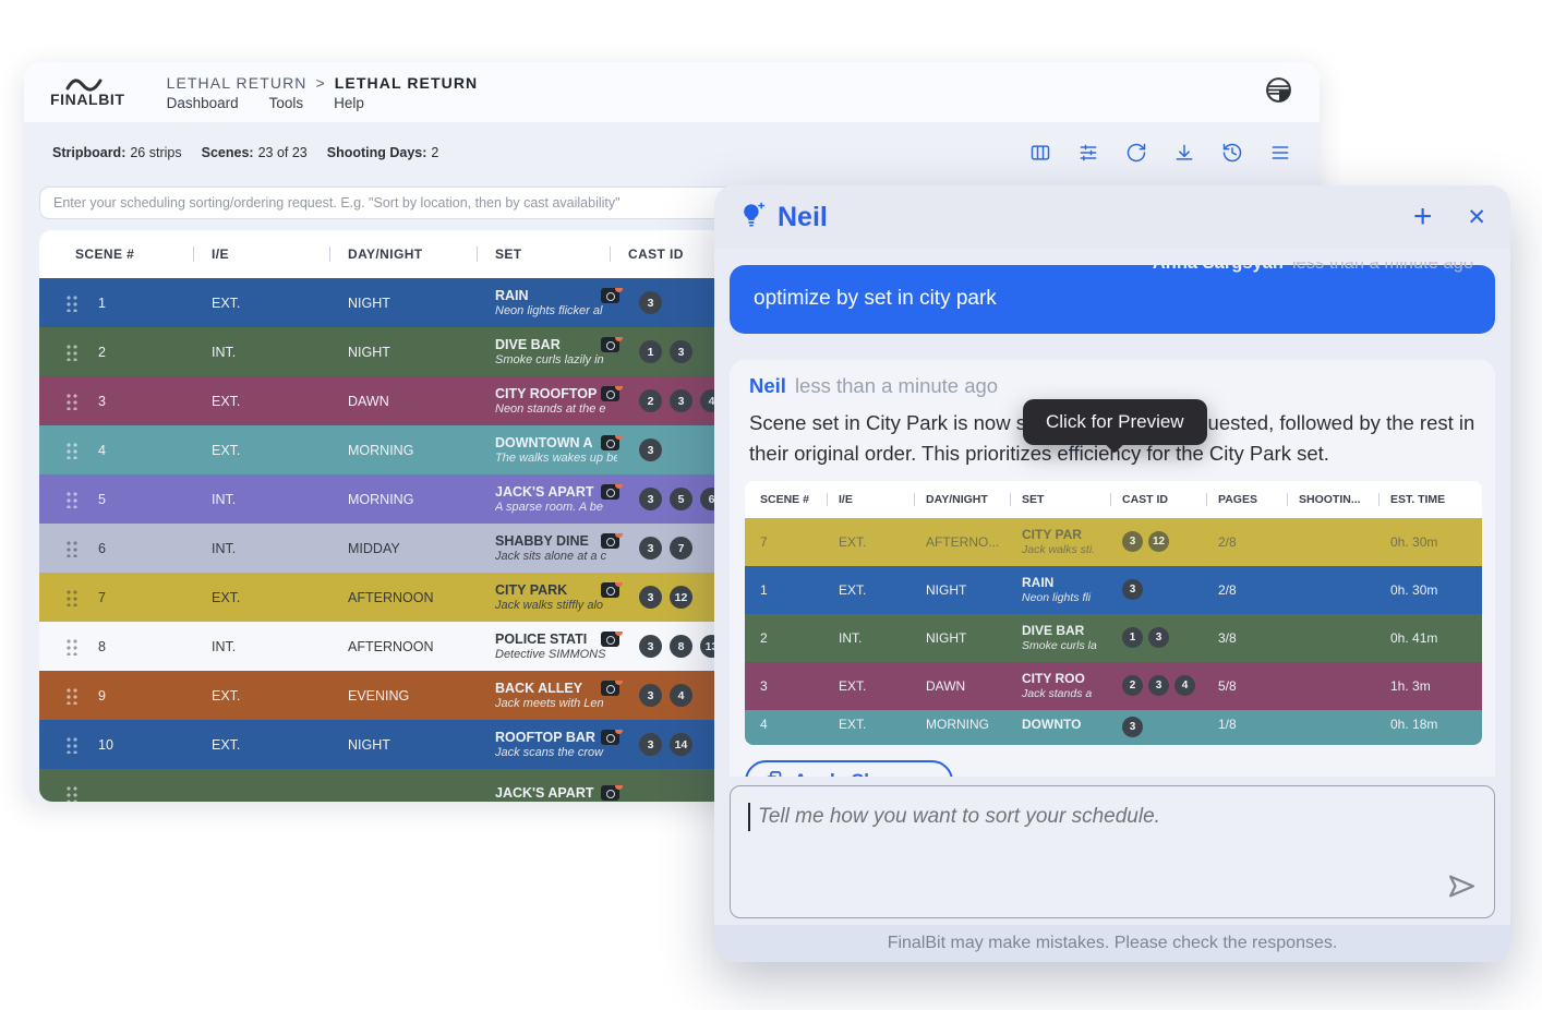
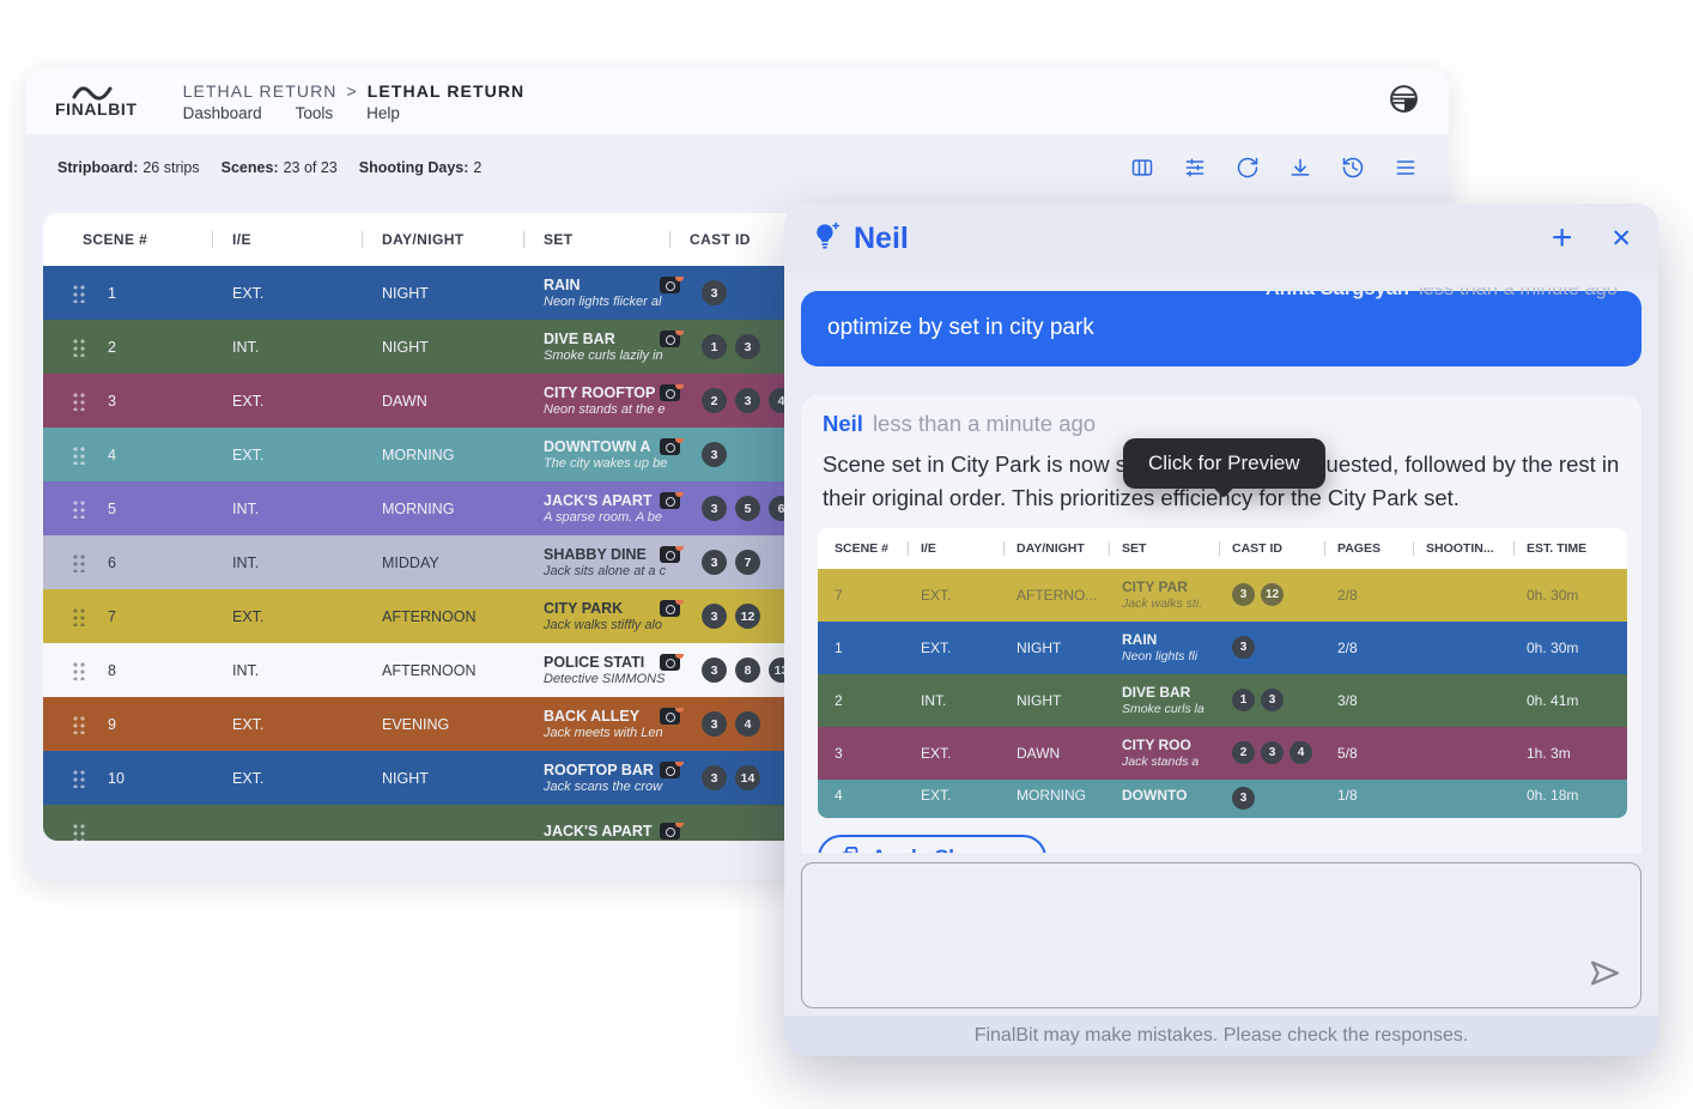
  FINALBIT
  LETHAL RETURN
  >
  LETHAL RETURN
  Dashboard
  Tools
  Help
  Stripboard: 26 strips
  Scenes: 23 of 23
  Shooting Days: 2
- Enter your scheduling sorting/ordering request. E.g. "Sort by location, then by cast availability"
  SCENE #
  I/E
  DAY/NIGHT
  SET
  CAST ID
  1
  EXT.
  NIGHT
  RAIN
  Neon lights flicker al
  3
  2
  INT.
  NIGHT
  DIVE BAR
  Smoke curls lazily in
  1
  3
  3
  EXT.
  DAWN
  CITY ROOFTOP
  Neon stands at the e
  2
  3
  4
  4
  EXT.
  MORNING
  DOWNTOWN A
- The walks wakes up be
+ The city wakes up be
  3
  5
  INT.
  MORNING
  JACK'S APART
  A sparse room. A be
  3
  5
  6
  6
  INT.
  MIDDAY
  SHABBY DINE
  Jack sits alone at a c
  3
  7
  7
  EXT.
  AFTERNOON
  CITY PARK
  Jack walks stiffly alo
  3
  12
  8
  INT.
  AFTERNOON
  POLICE STATI
  Detective SIMMONS
  3
  8
  9
  EXT.
  EVENING
  BACK ALLEY
  Jack meets with Len
  3
  4
  10
  EXT.
  NIGHT
  ROOFTOP BAR
  Jack scans the crow
  3
  14
  JACK'S APART
  Neil
  +
  ✕
  Anna Sargsyan less than a minute ago
  optimize by set in city park
  Neil less than a minute ago
  Scene set in City Park is now suested, followed by the rest in their original order. This prioritizes efficiency for the City Park set.
  SCENE #
  I/E
  DAY/NIGHT
  SET
  CAST ID
  PAGES
  SHOOTIN...
  EST. TIME
  7
  EXT.
  AFTERNO...
  CITY PAR
  Jack walks sti.
  3
  12
  2/8
  0h. 30m
  1
  EXT.
  NIGHT
  RAIN
  Neon lights fli
  3
  2/8
  0h. 30m
  2
  INT.
  NIGHT
  DIVE BAR
  Smoke curls la
  1
  3
  3/8
  0h. 41m
  3
  EXT.
  DAWN
  CITY ROO
  Jack stands a
  2
  3
  4
  5/8
  1h. 3m
  4
  EXT.
  MORNING
  DOWNTO
  3
  1/8
  0h. 18m
  Click for Preview
- Tell me how you want to sort your schedule.
  FinalBit may make mistakes. Please check the responses.
